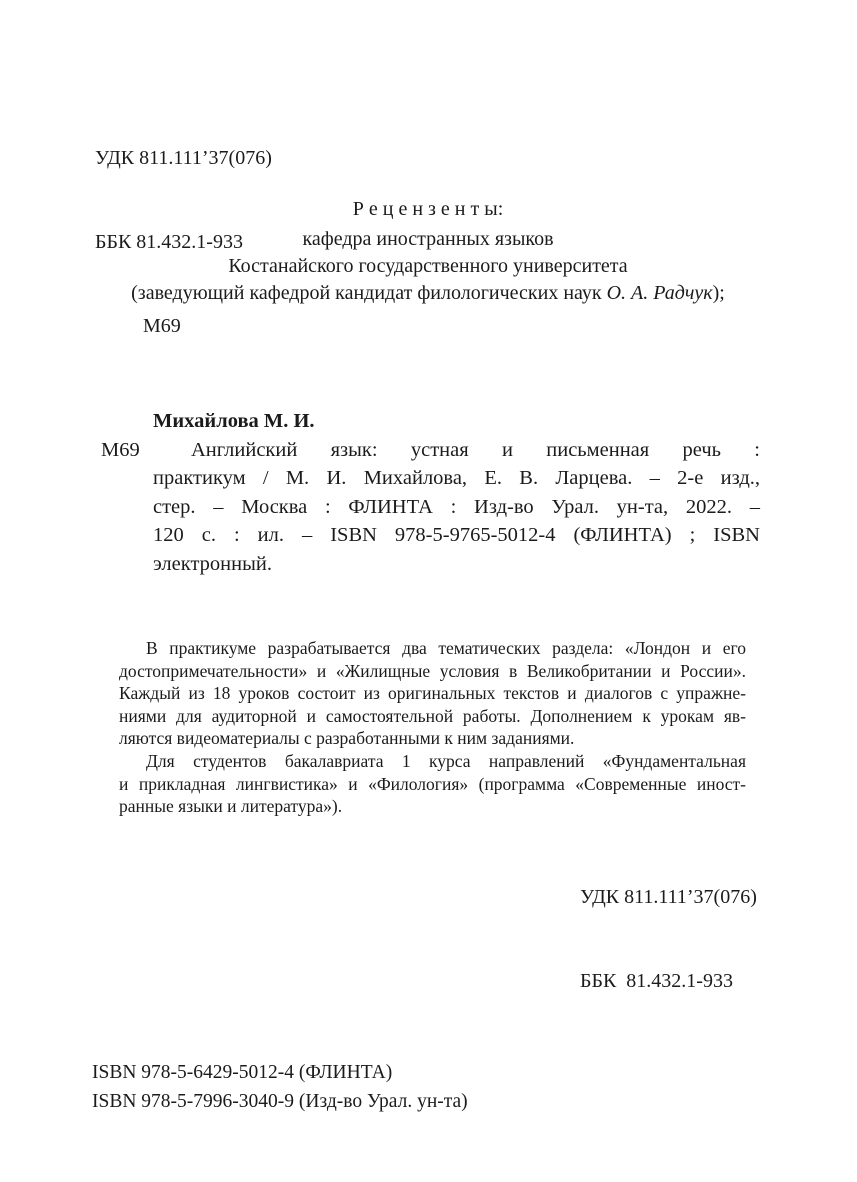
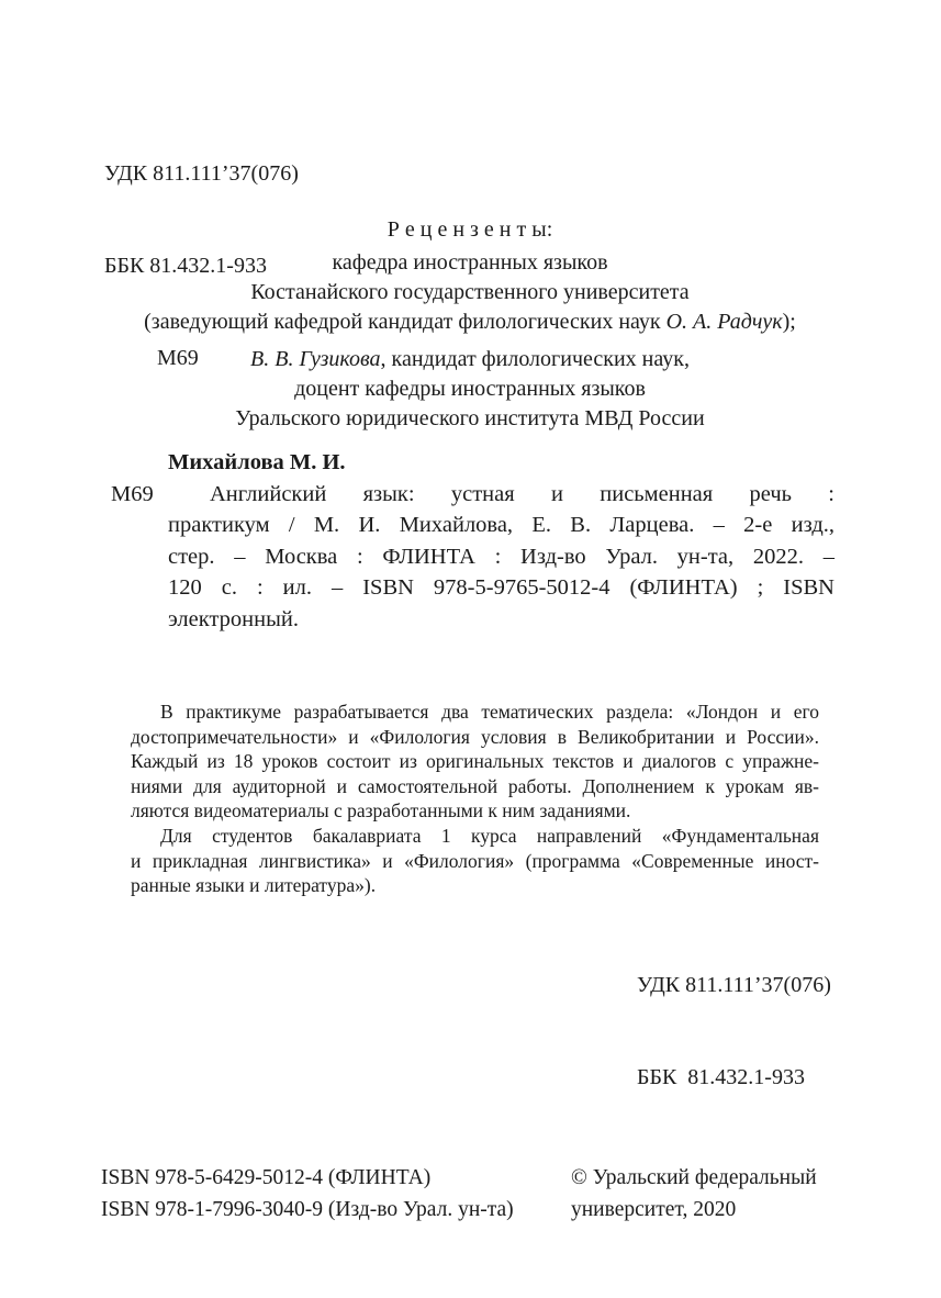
  УДК 811.111’37(076)
  ББК 81.432.1-933
  М69
  Р е ц е н з е н т ы:
  кафедра иностранных языков
  Костанайского государственного университета
  (заведующий кафедрой кандидат филологических наук О. А. Радчук);
+ В. В. Гузикова, кандидат филологических наук,
+ доцент кафедры иностранных языков
+ Уральского юридического института МВД России
  Михайлова М. И.
  М69
  Английский язык: устная и письменная речь :
  практикум / М. И. Михайлова, Е. В. Ларцева. – 2-е изд.,
  стер. – Москва : ФЛИНТА : Изд-во Урал. ун-та, 2022. –
  120 с. : ил. – ISBN 978-5-9765-5012-4 (ФЛИНТА) ; ISBN
  электронный.
  В практикуме разрабатывается два тематических раздела: «Лондон и его
- достопримечательности» и «Жилищные условия в Великобритании и России».
+ достопримечательности» и «Филология условия в Великобритании и России».
  Каждый из 18 уроков состоит из оригинальных текстов и диалогов с упражне-
  ниями для аудиторной и самостоятельной работы. Дополнением к урокам яв-
  ляются видеоматериалы с разработанными к ним заданиями.
  Для студентов бакалавриата 1 курса направлений «Фундаментальная
  и прикладная лингвистика» и «Филология» (программа «Современные иност-
  ранные языки и литература»).
  УДК 811.111’37(076)
  ББК 81.432.1-933
  ISBN 978-5-6429-5012-4 (ФЛИНТА)
- ISBN 978-5-7996-3040-9 (Изд-во Урал. ун-та)
+ ISBN 978-1-7996-3040-9 (Изд-во Урал. ун-та)
+ © Уральский федеральный
+ университет, 2020
